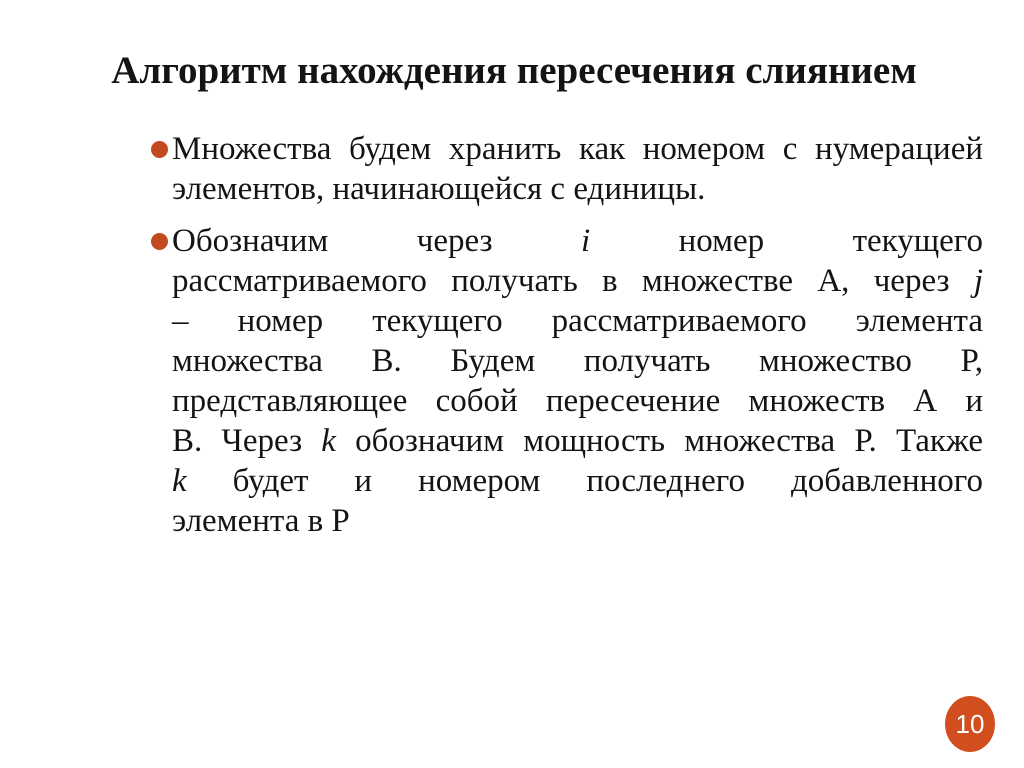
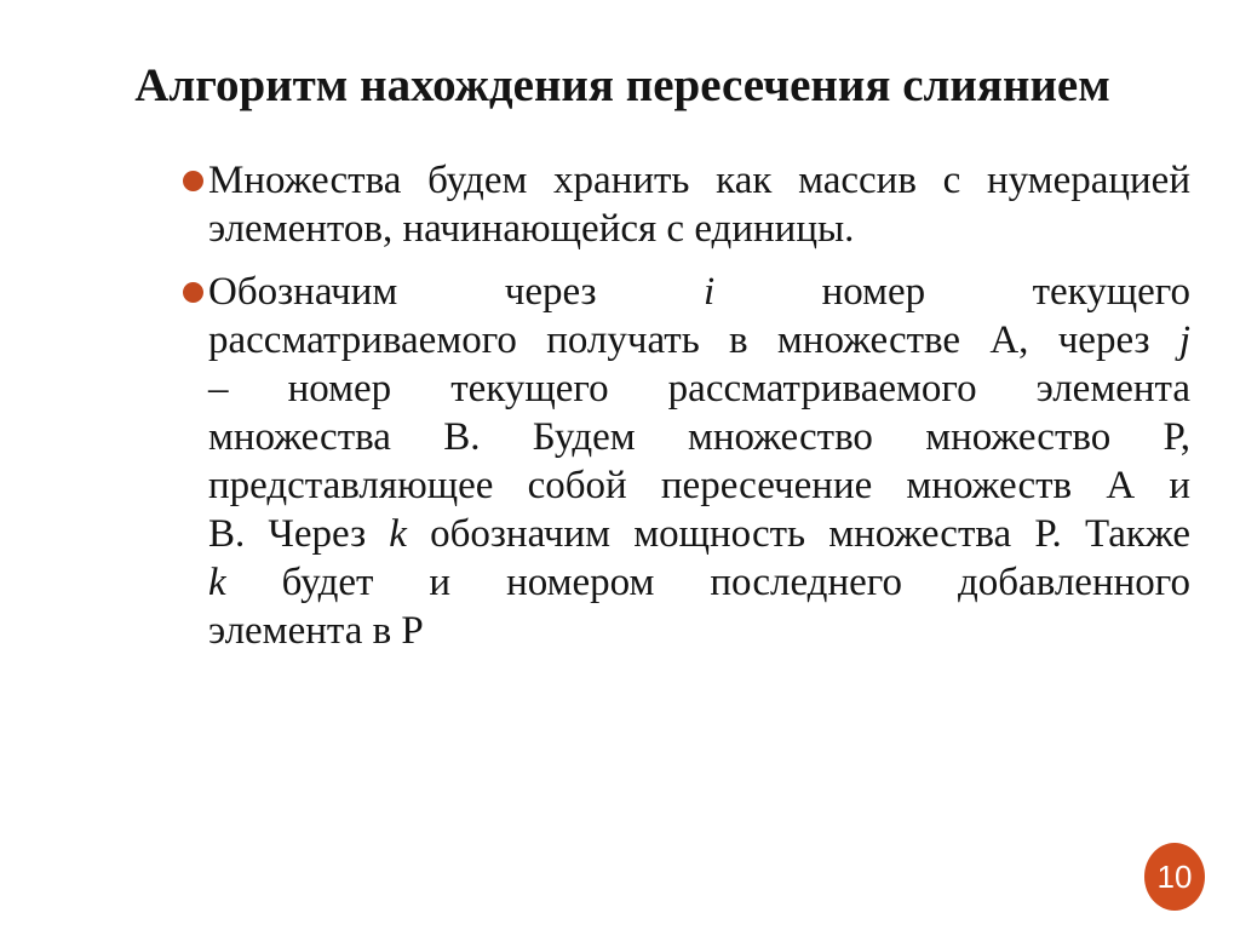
  Алгоритм нахождения пересечения слиянием
- Множества будем хранить как номером с нумерацией
+ Множества будем хранить как массив с нумерацией
  элементов, начинающейся с единицы.
  Обозначим через i номер текущего
  рассматриваемого получать в множестве А, через j
  – номер текущего рассматриваемого элемента
- множества В. Будем получать множество Р,
+ множества В. Будем множество множество Р,
  представляющее собой пересечение множеств А и
  В. Через k обозначим мощность множества Р. Также
  k будет и номером последнего добавленного
  элемента в Р
  10
